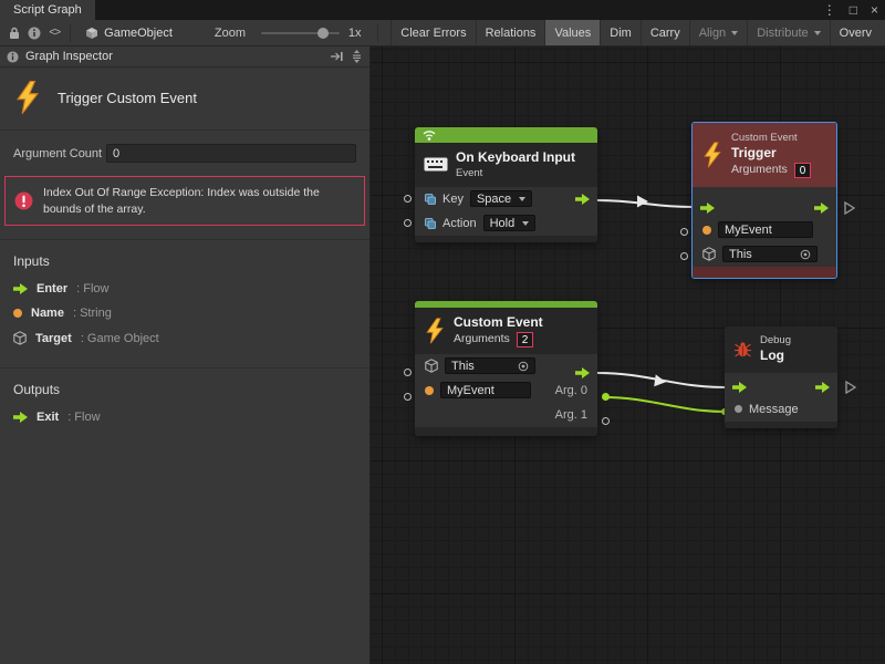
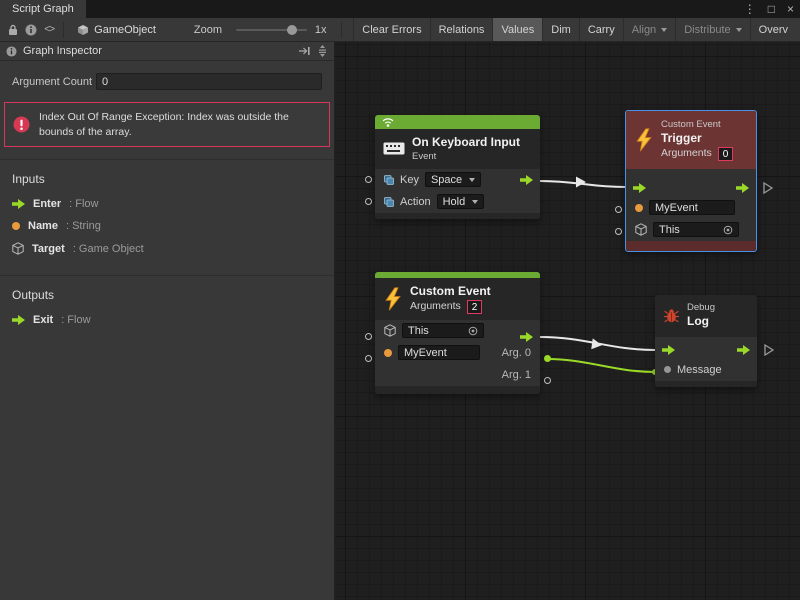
  Script Graph
  ⋮
  □
  ×
  <>
  GameObject
  Zoom
  1x
  Clear Errors
  Relations
  Values
  Dim
  Carry
  Align
  Distribute
  Overv
  Graph Inspector
- Trigger Custom Event
  Argument Count
  0
  Index Out Of Range Exception: Index was outside the bounds of the array.
  Inputs
  Enter
  : Flow
  Name
  : String
  Target
  : Game Object
  Outputs
  Exit
  : Flow
  On Keyboard Input
  Event
  Key
  Space
  Action
  Hold
  Custom Event
  Trigger
  Arguments
  0
  MyEvent
  This
  Custom Event
  Arguments
  2
  This
  MyEvent
  Arg. 0
  Arg. 1
  Debug
  Log
  Message
